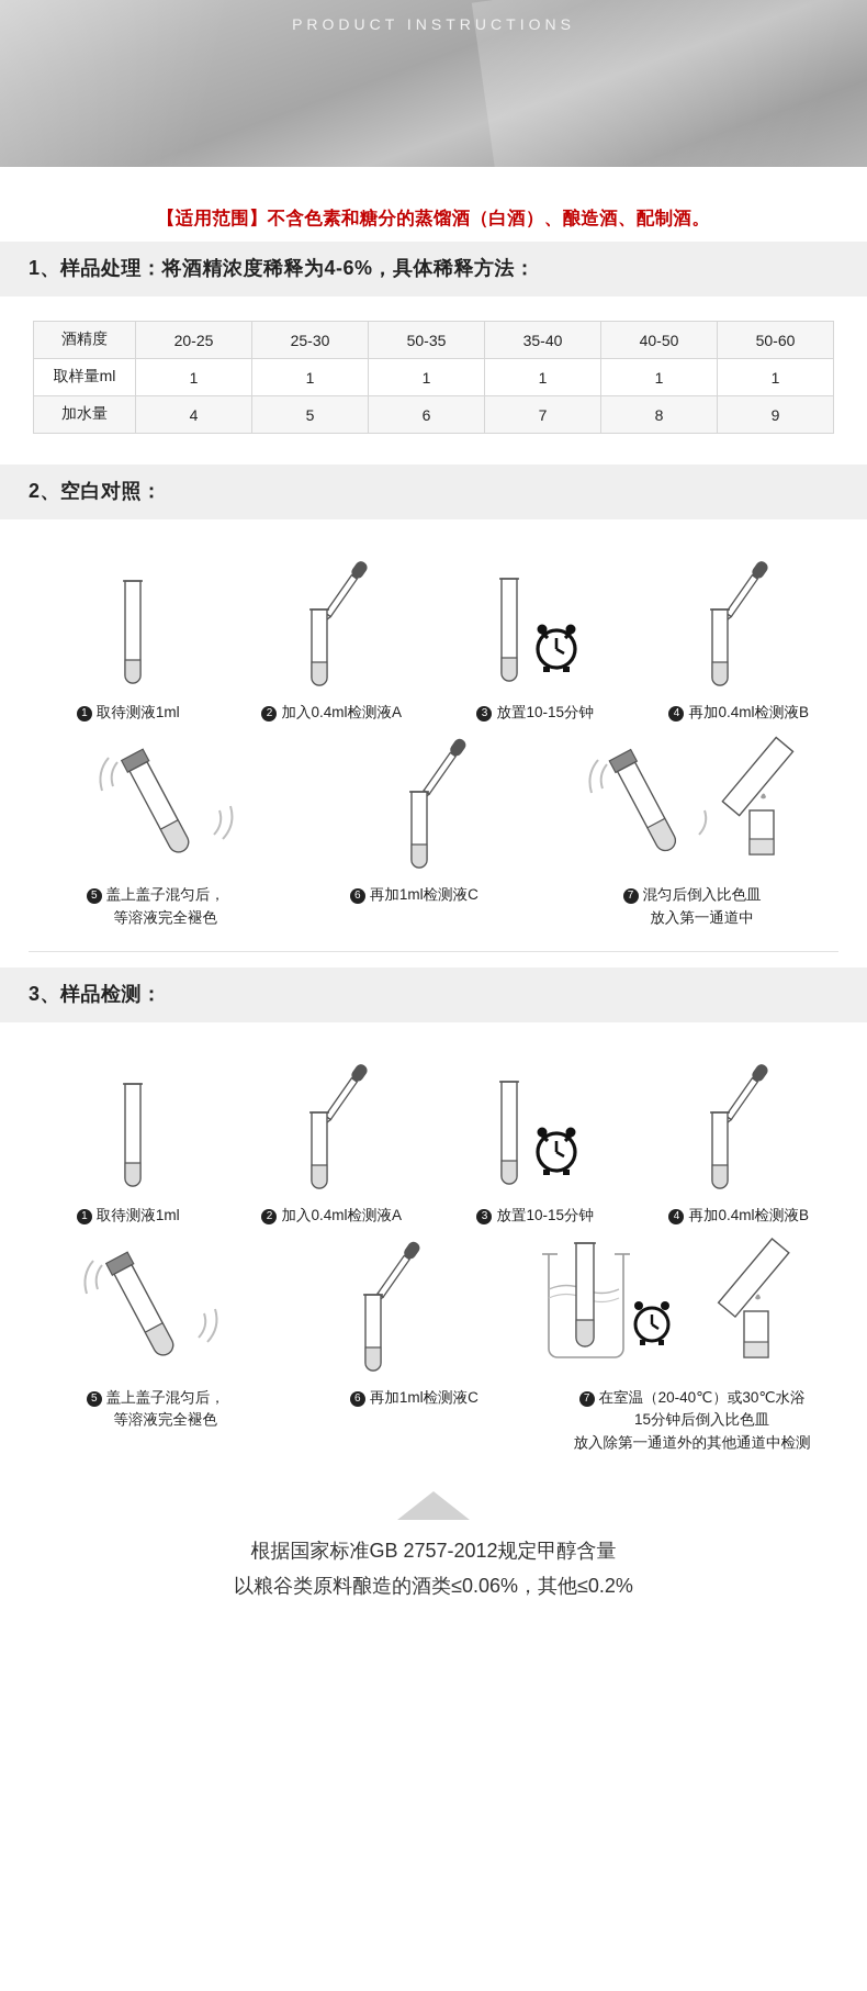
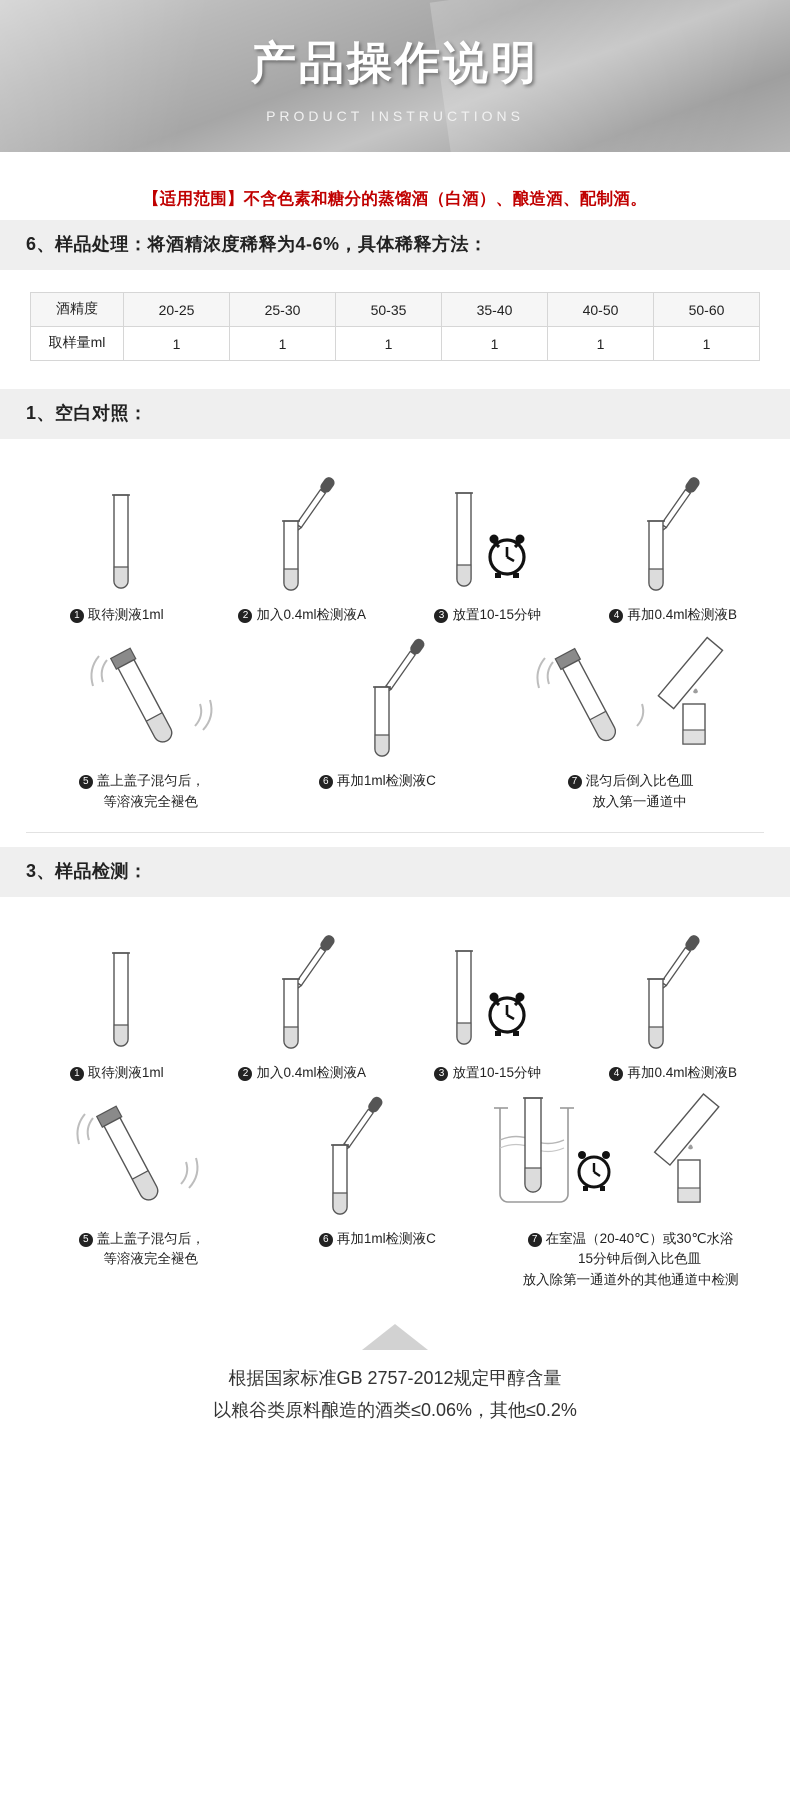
+ 产品操作说明
  PRODUCT INSTRUCTIONS
  【适用范围】不含色素和糖分的蒸馏酒（白酒）、酿造酒、配制酒。
- 1、样品处理：将酒精浓度稀释为4-6%，具体稀释方法：
+ 6、样品处理：将酒精浓度稀释为4-6%，具体稀释方法：
  酒精度	20-25	25-30	50-35	35-40	40-50	50-60
  取样量ml	1	1	1	1	1	1
- 加水量	4	5	6	7	8	9
- 2、空白对照：
+ 1、空白对照：
  1 取待测液1ml
  2 加入0.4ml检测液A
  3 放置10-15分钟
  4 再加0.4ml检测液B
  5 盖上盖子混匀后，
  等溶液完全褪色
  6 再加1ml检测液C
  7 混匀后倒入比色皿
  放入第一通道中
  3、样品检测：
  1 取待测液1ml
  2 加入0.4ml检测液A
  3 放置10-15分钟
  4 再加0.4ml检测液B
  5 盖上盖子混匀后，
  等溶液完全褪色
  6 再加1ml检测液C
  7 在室温（20-40℃）或30℃水浴
  15分钟后倒入比色皿
  放入除第一通道外的其他通道中检测
  根据国家标准GB 2757-2012规定甲醇含量
  以粮谷类原料酿造的酒类≤0.06%，其他≤0.2%
